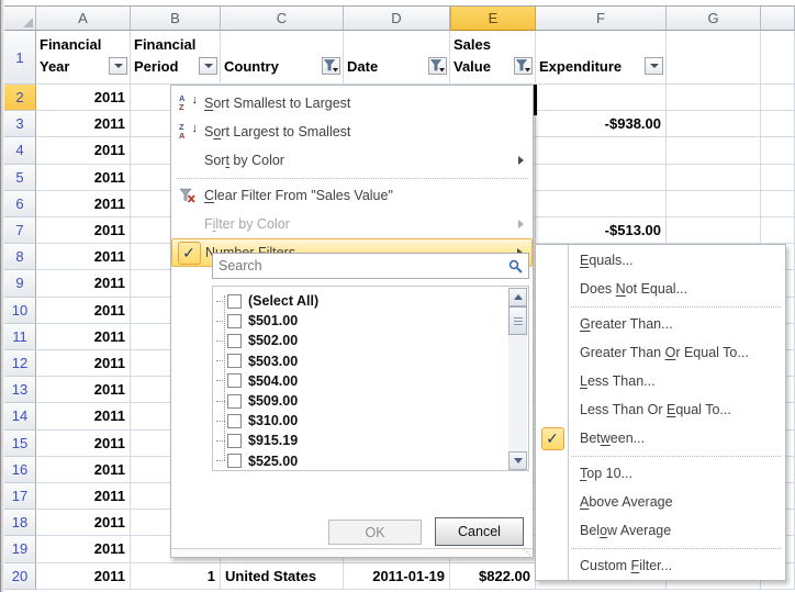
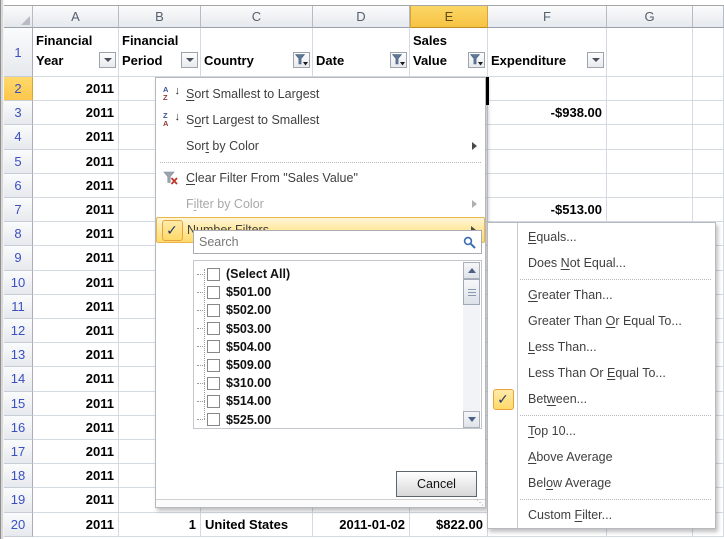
  A
  B
  C
  D
  E
  F
  G
  1
  Financial
  Year
  Financial
  Period
  Country
  Date
  Sales
  Value
  Expenditure
  2
  2011
  3
  2011
  -$938.00
  4
  2011
  5
  2011
  6
  2011
  7
  2011
  -$513.00
  8
  2011
  9
  2011
  10
  2011
  11
  2011
  12
  2011
  13
  2011
  14
  2011
  15
  2011
  16
  2011
  17
  2011
  18
  2011
  19
  2011
  20
  2011
  1
  United States
- 2011-01-19
+ 2011-01-02
  $822.00
  A
  Z
  ↓
  Sort Smallest to Largest
  Z
  A
  ↓
  Sort Largest to Smallest
  Sort by Color
  Clear Filter From "Sales Value"
  Filter by Color
  ✓
  Search
  (Select All)
  $501.00
  $502.00
  $503.00
  $504.00
  $509.00
  $310.00
- $915.19
+ $514.00
  $525.00
- OK
  Cancel
  ⋱
  Equals...
  Does Not Equal...
  Greater Than...
  Greater Than Or Equal To...
  Less Than...
  Less Than Or Equal To...
  ✓
  Between...
  Top 10...
  Above Average
  Below Average
  Custom Filter...
